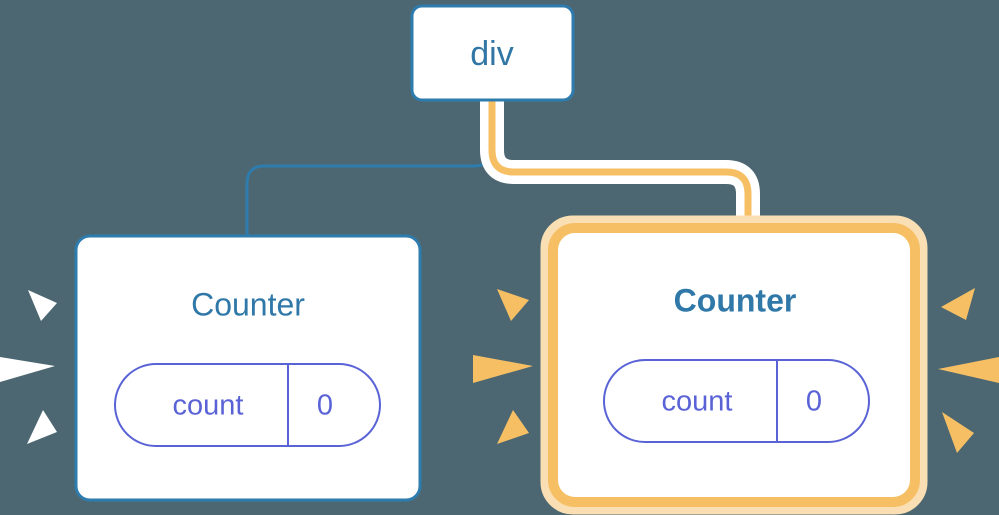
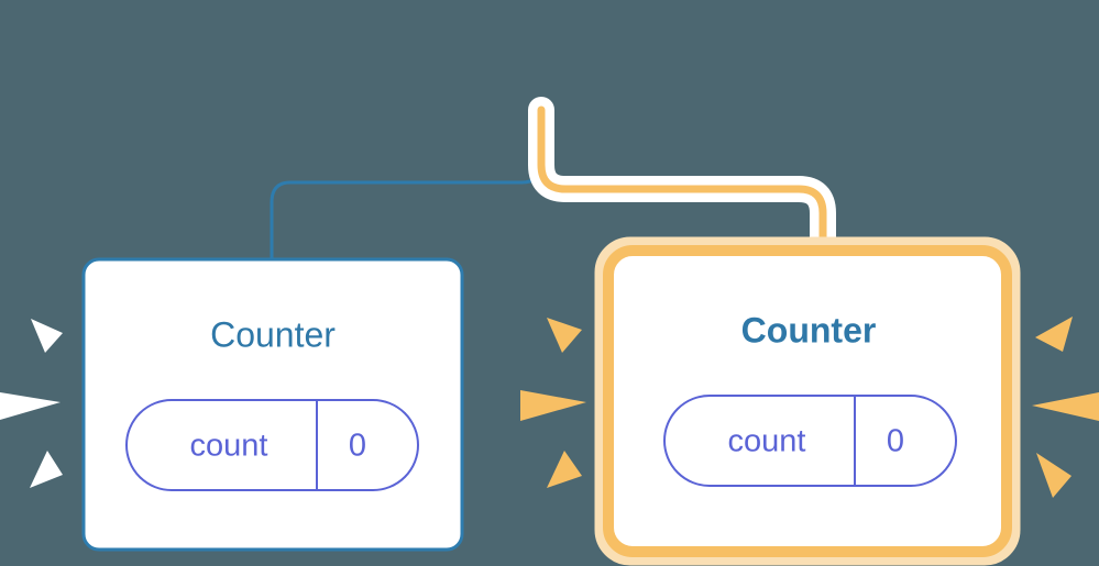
- div
  Counter
  count
  0
  Counter
  count
  0
